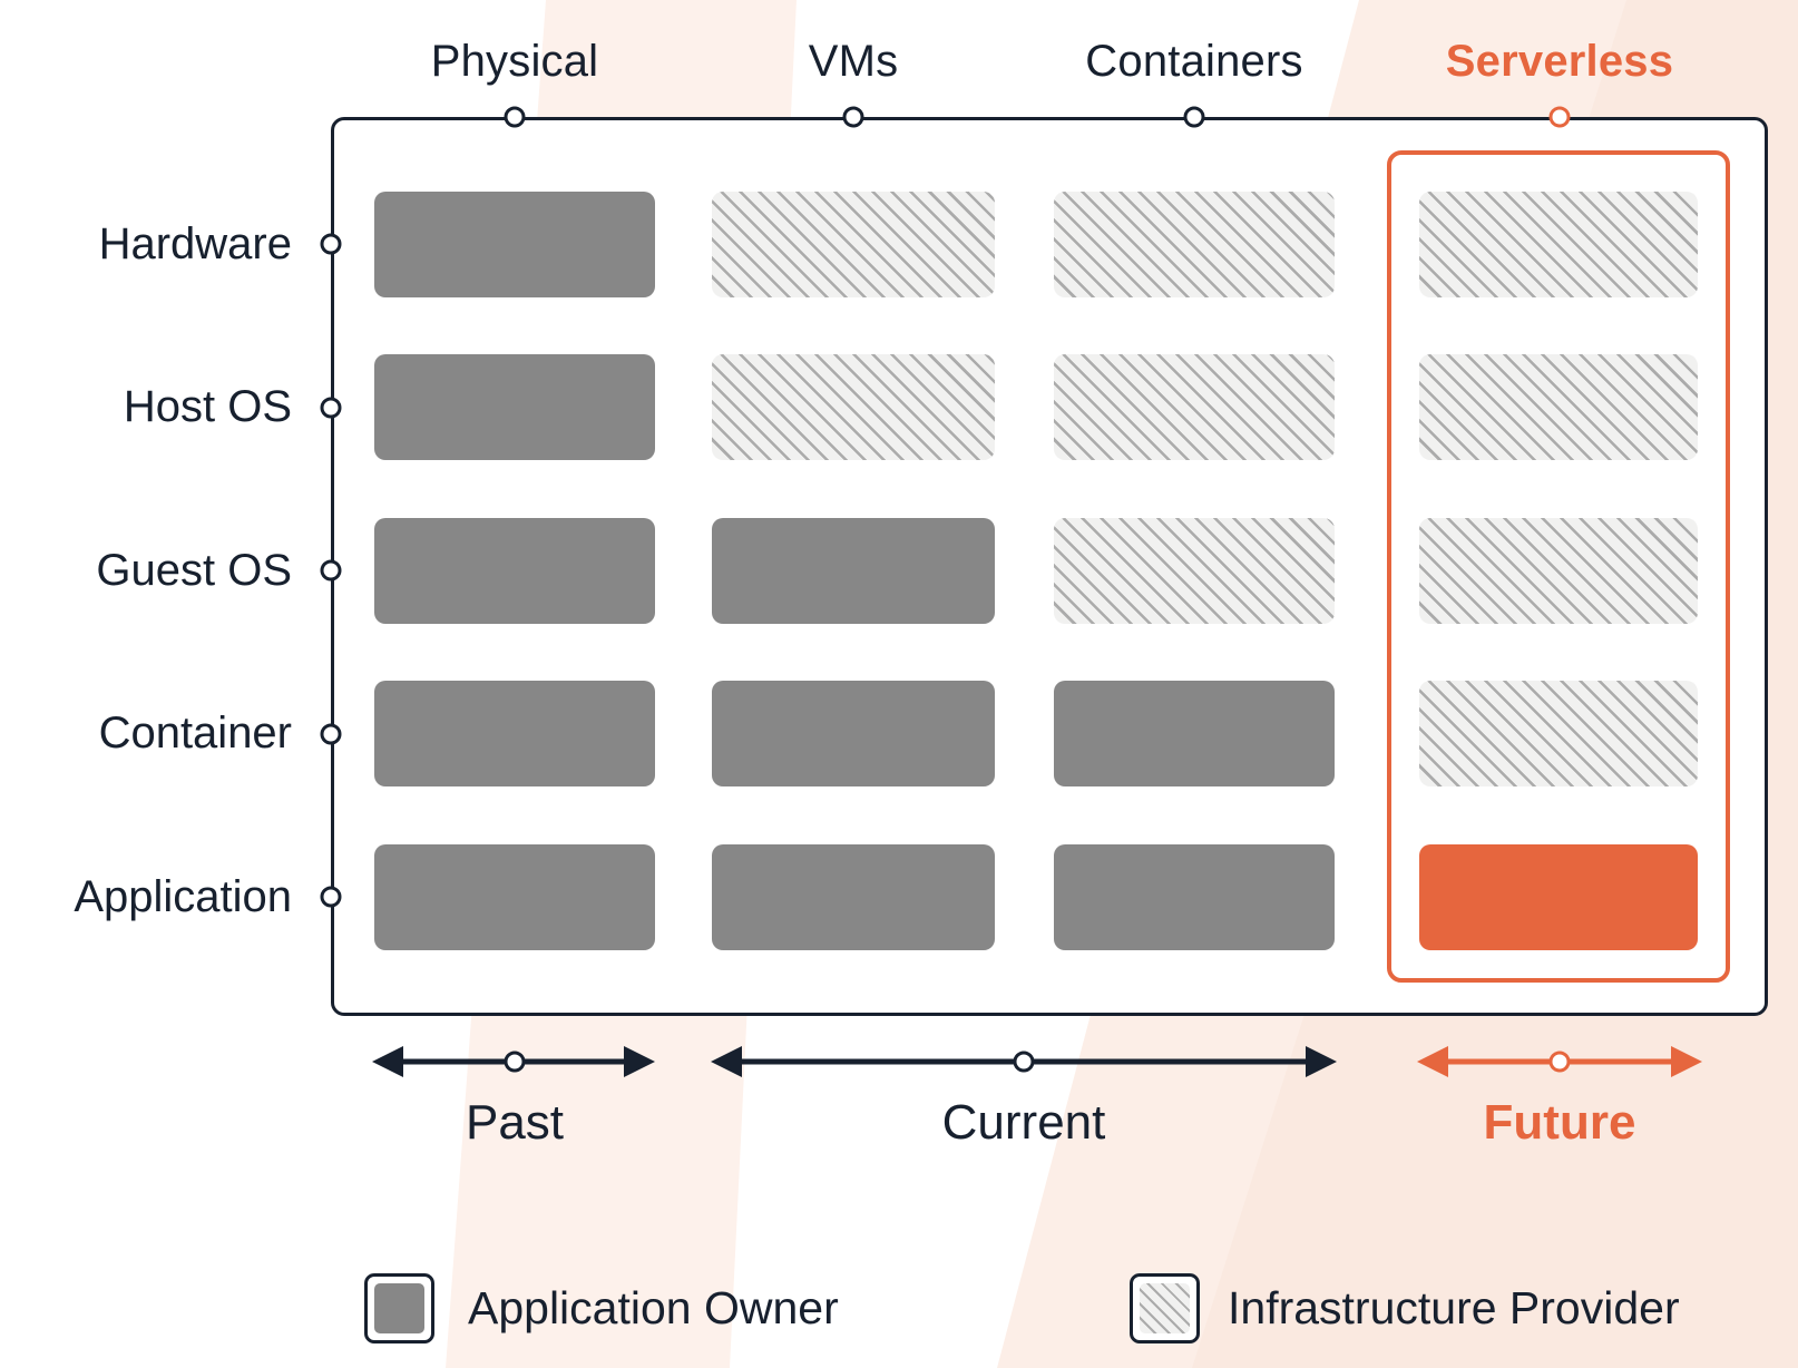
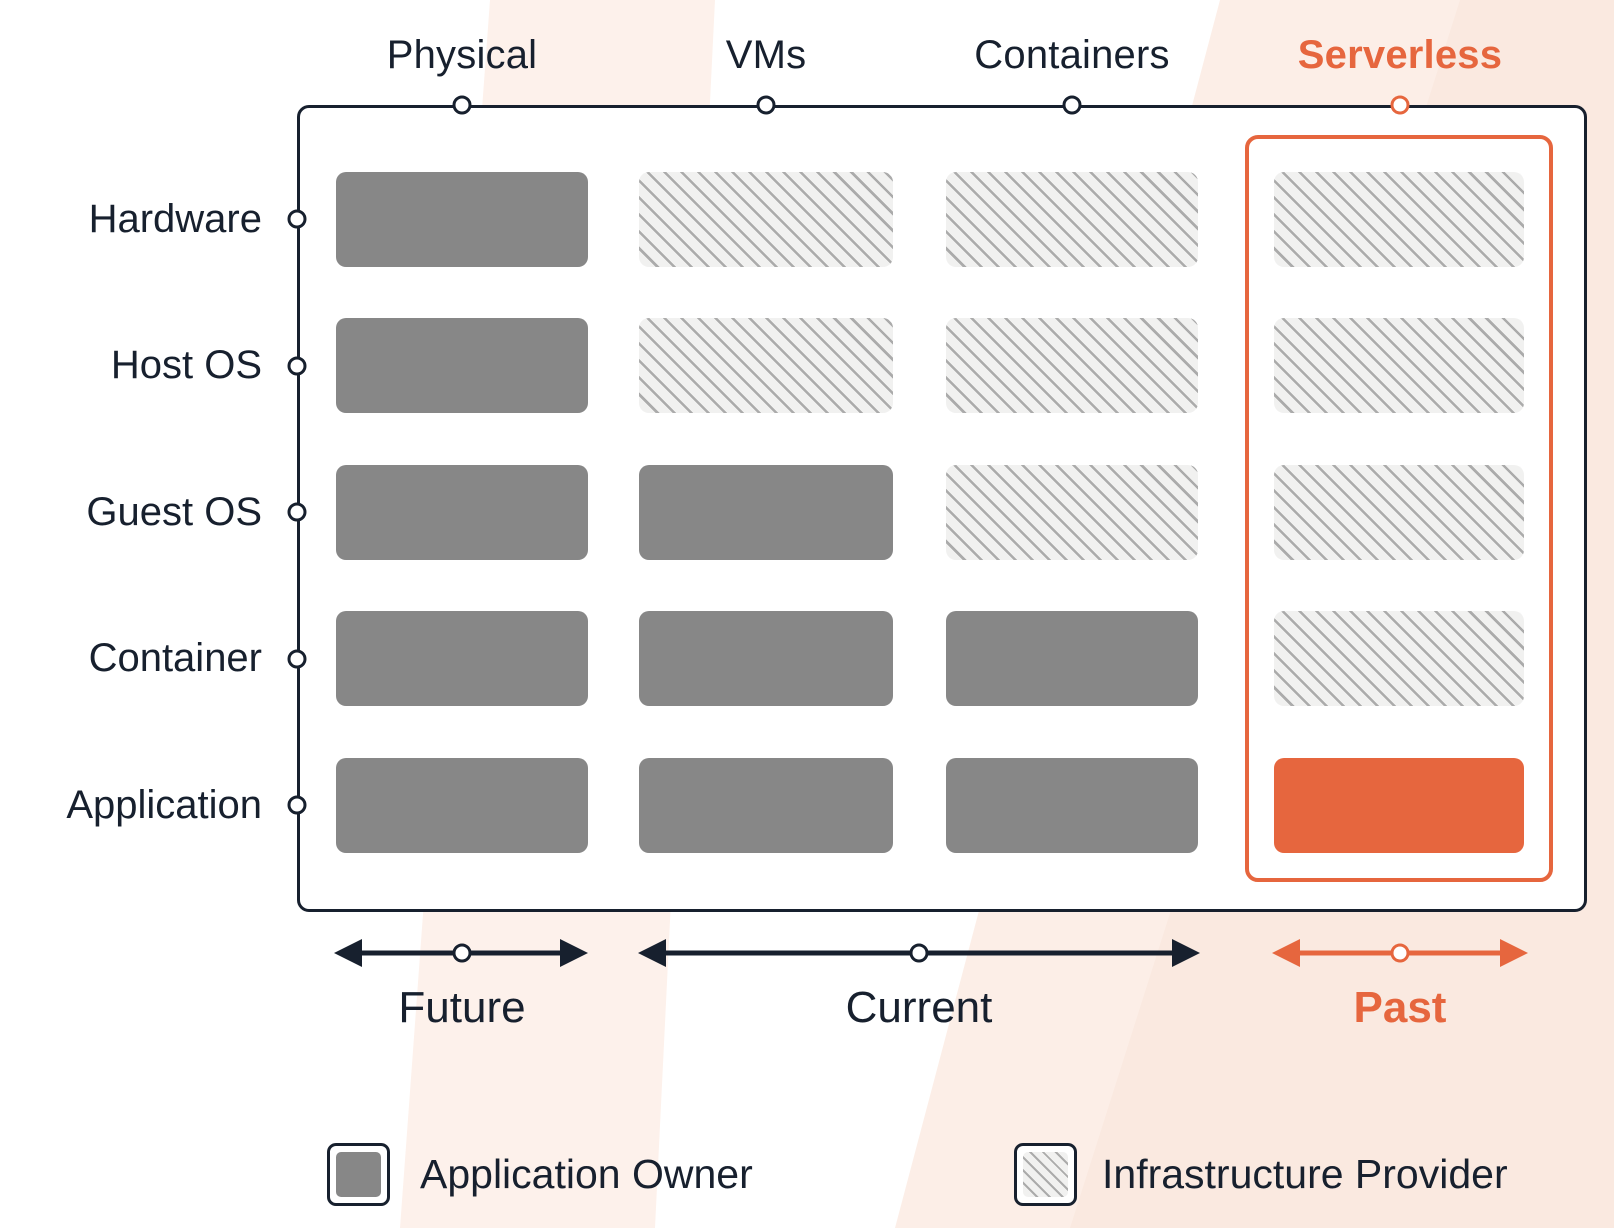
  Physical
  VMs
  Containers
  Serverless
  Hardware
  Host OS
  Guest OS
  Container
  Application
- Past
+ Future
  Current
- Future
+ Past
  Application Owner
  Infrastructure Provider
